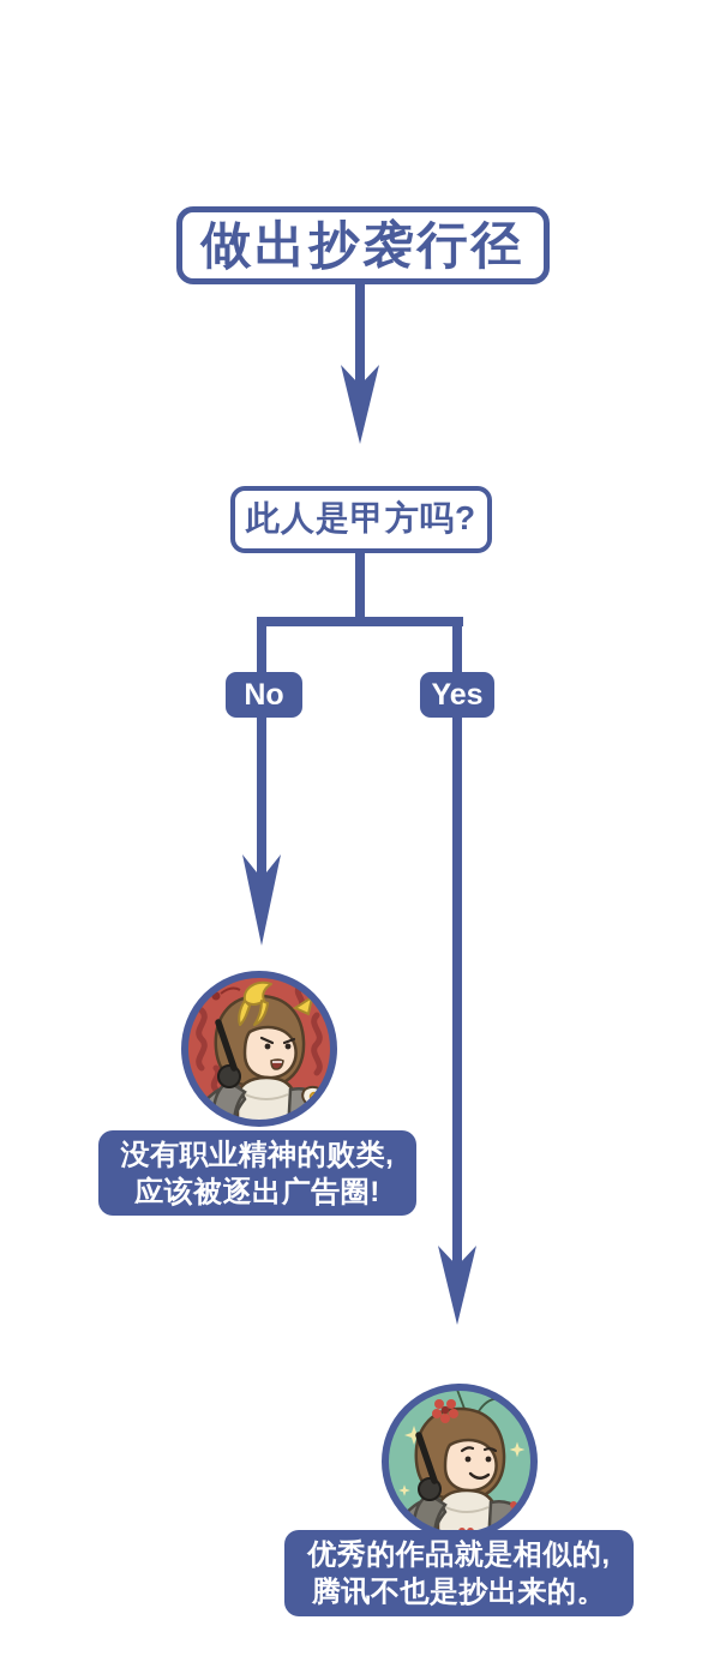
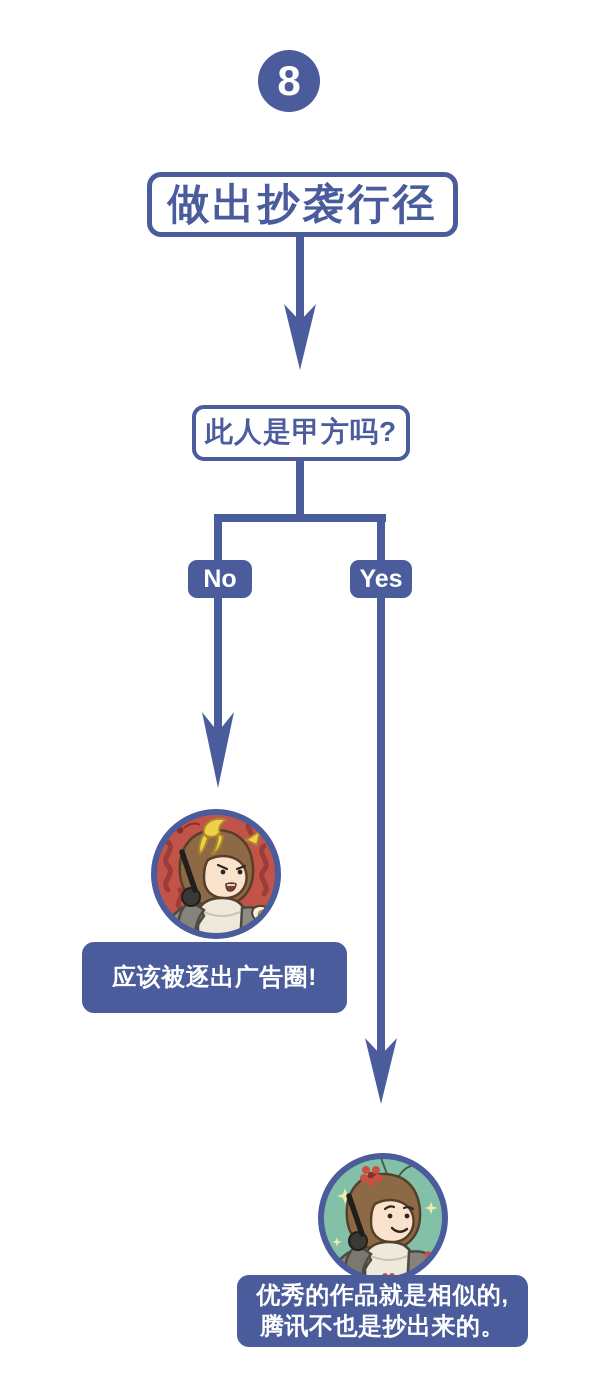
+ 8
  做出抄袭行径
  此人是甲方吗?
  No
  Yes
- 没有职业精神的败类,
  应该被逐出广告圈!
  优秀的作品就是相似的,
  腾讯不也是抄出来的。
